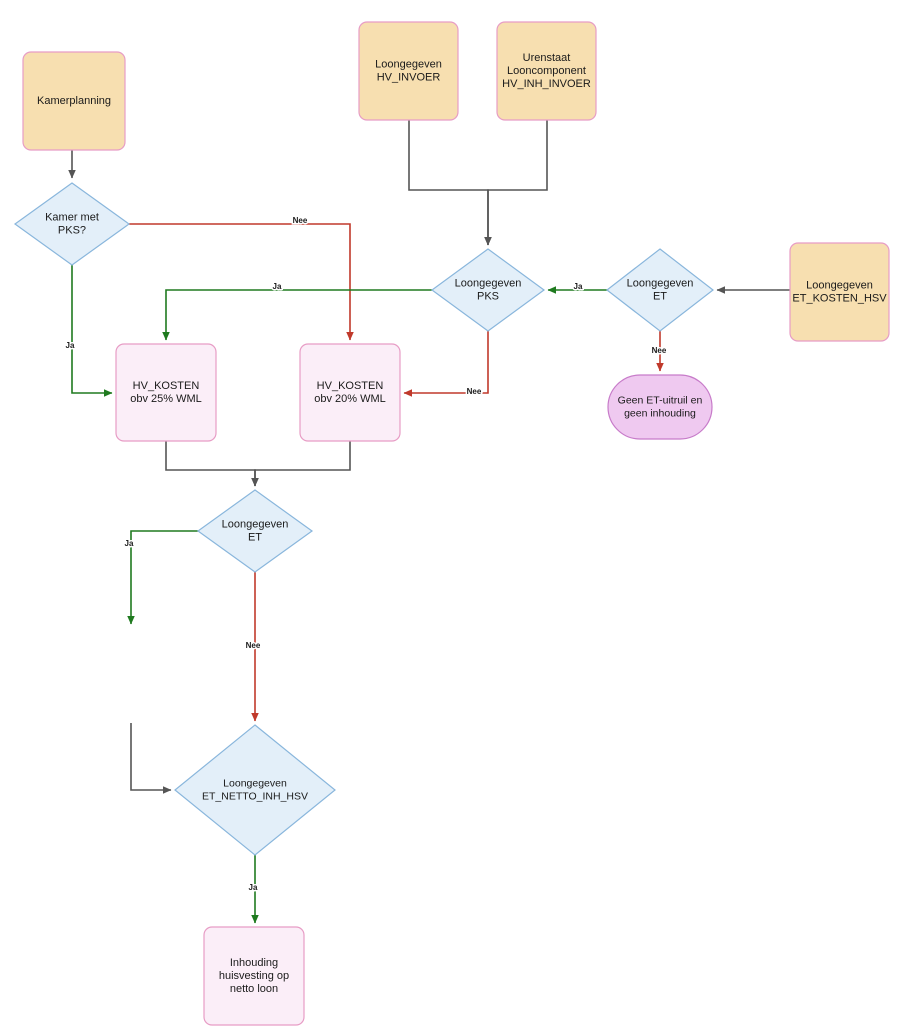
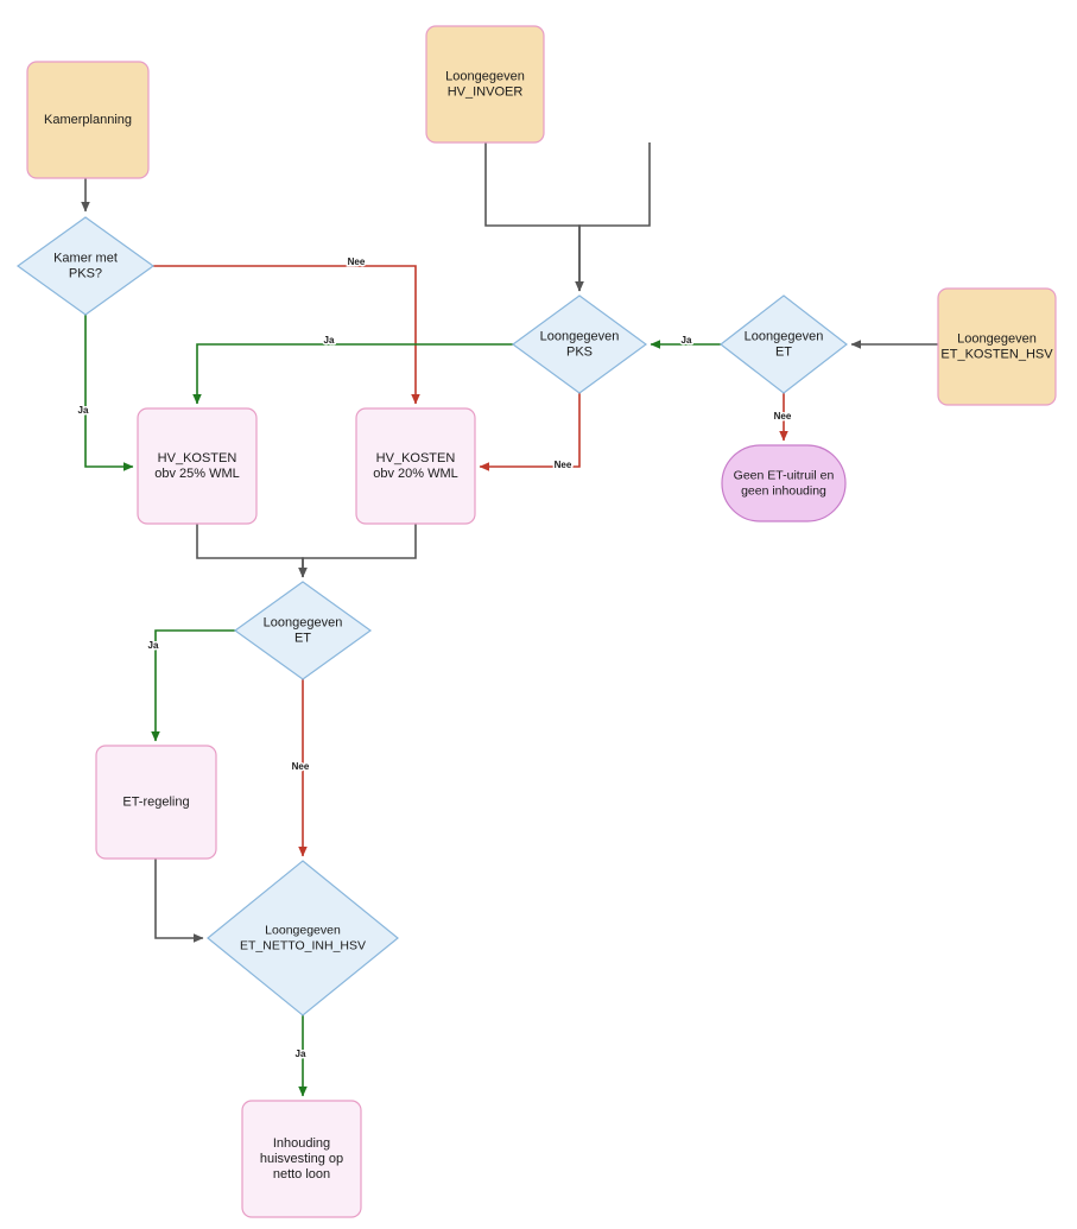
  Kamerplanning
  Loongegeven
  HV_INVOER
- Urenstaat
- Looncomponent
- HV_INH_INVOER
  Loongegeven
  ET_KOSTEN_HSV
  Kamer met
  PKS?
  Loongegeven
  PKS
  Loongegeven
  ET
  HV_KOSTEN
  obv 25% WML
  HV_KOSTEN
  obv 20% WML
  Geen ET-uitruil en
  geen inhouding
  Loongegeven
  ET
+ ET-regeling
  Loongegeven
  ET_NETTO_INH_HSV
  Inhouding
  huisvesting op
  netto loon
  Nee
  Ja
  Ja
  Nee
  Ja
  Nee
  Ja
  Nee
  Ja
